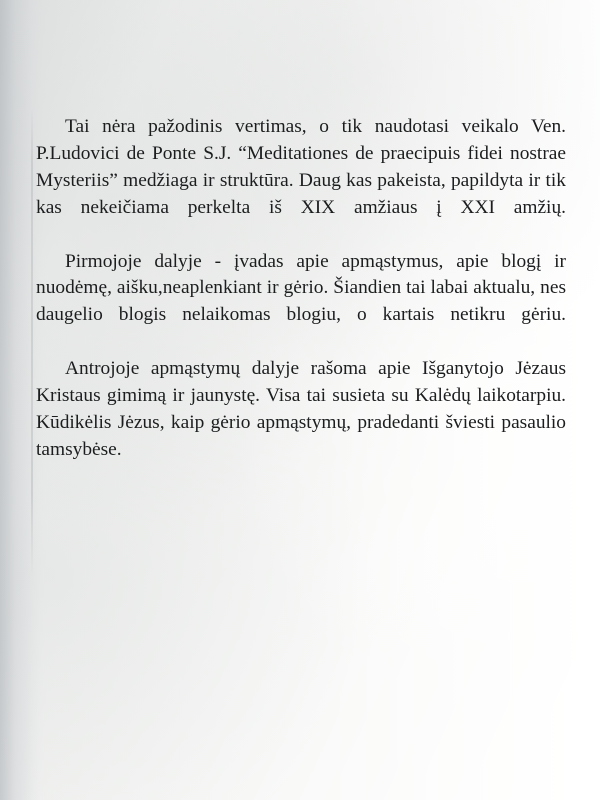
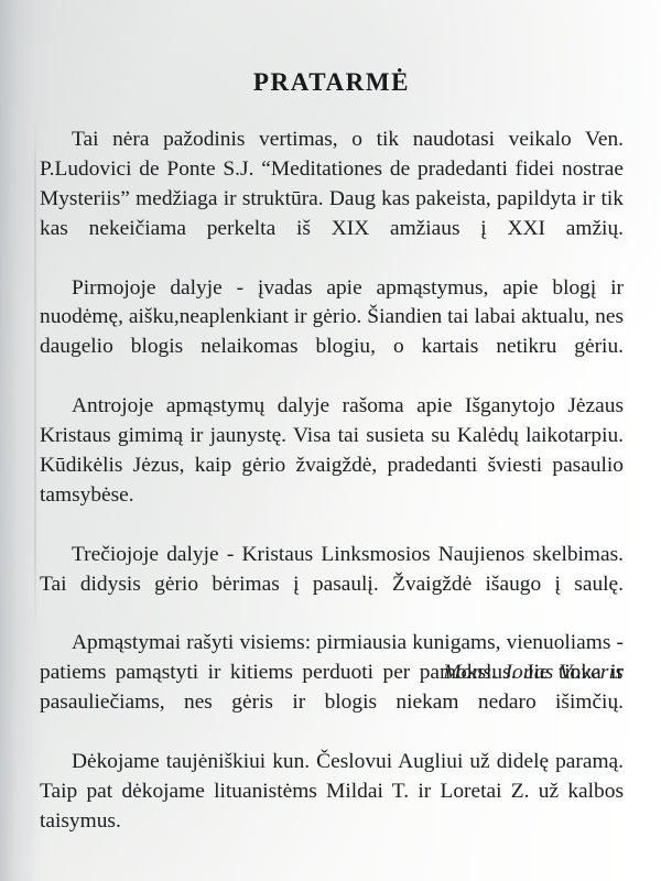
+ PRATARMĖ
- Tai nėra pažodinis vertimas, o tik naudotasi veikalo Ven. P.Ludovici de Ponte S.J. “Meditationes de praecipuis fidei nostrae Mysteriis” medžiaga ir struktūra. Daug kas pakeista, papildyta ir tik kas nekeičiama perkelta iš XIX amžiaus į XXI amžių.
+ Tai nėra pažodinis vertimas, o tik naudotasi veikalo Ven. P.Ludovici de Ponte S.J. “Meditationes de pradedanti fidei nostrae Mysteriis” medžiaga ir struktūra. Daug kas pakeista, papildyta ir tik kas nekeičiama perkelta iš XIX amžiaus į XXI amžių.
  Pirmojoje dalyje - įvadas apie apmąstymus, apie blogį ir nuodėmę, aišku,neaplenkiant ir gėrio. Šiandien tai labai aktualu, nes daugelio blogis nelaikomas blogiu, o kartais netikru gėriu.
- Antrojoje apmąstymų dalyje rašoma apie Išganytojo Jėzaus Kristaus gimimą ir jaunystę. Visa tai susieta su Kalėdų laikotarpiu. Kūdikėlis Jėzus, kaip gėrio apmąstymų, pradedanti šviesti pasaulio tamsybėse.
+ Antrojoje apmąstymų dalyje rašoma apie Išganytojo Jėzaus Kristaus gimimą ir jaunystę. Visa tai susieta su Kalėdų laikotarpiu. Kūdikėlis Jėzus, kaip gėrio žvaigždė, pradedanti šviesti pasaulio tamsybėse.
+ Trečiojoje dalyje - Kristaus Linksmosios Naujienos skelbimas. Tai didysis gėrio bėrimas į pasaulį. Žvaigždė išaugo į saulę.
+ Apmąstymai rašyti visiems: pirmiausia kunigams, vienuoliams - patiems pamąstyti ir kitiems perduoti per pamokslus. Jie tinka ir pasauliečiams, nes gėris ir blogis niekam nedaro išimčių.
+ Dėkojame taujėniškiui kun. Česlovui Augliui už didelę paramą. Taip pat dėkojame lituanistėms Mildai T. ir Loretai Z. už kalbos taisymus.
+ Mons. Jonas Voveris
